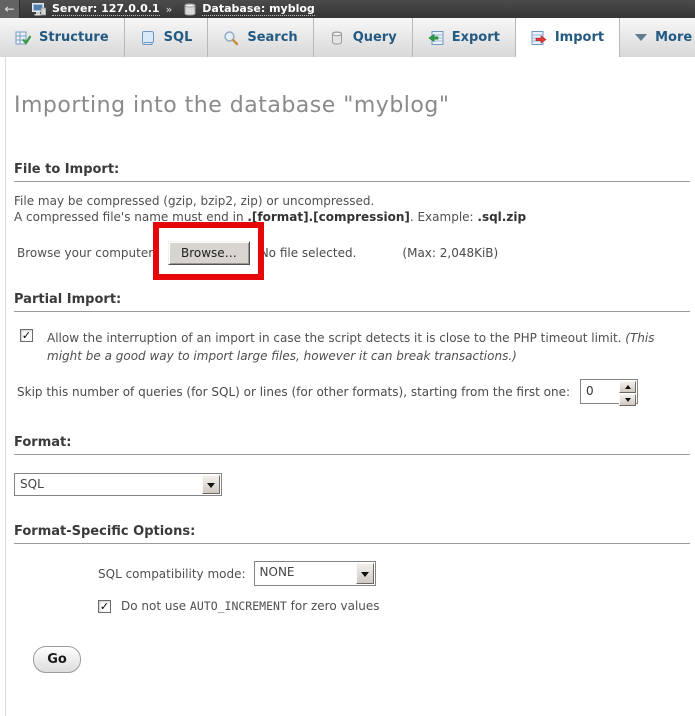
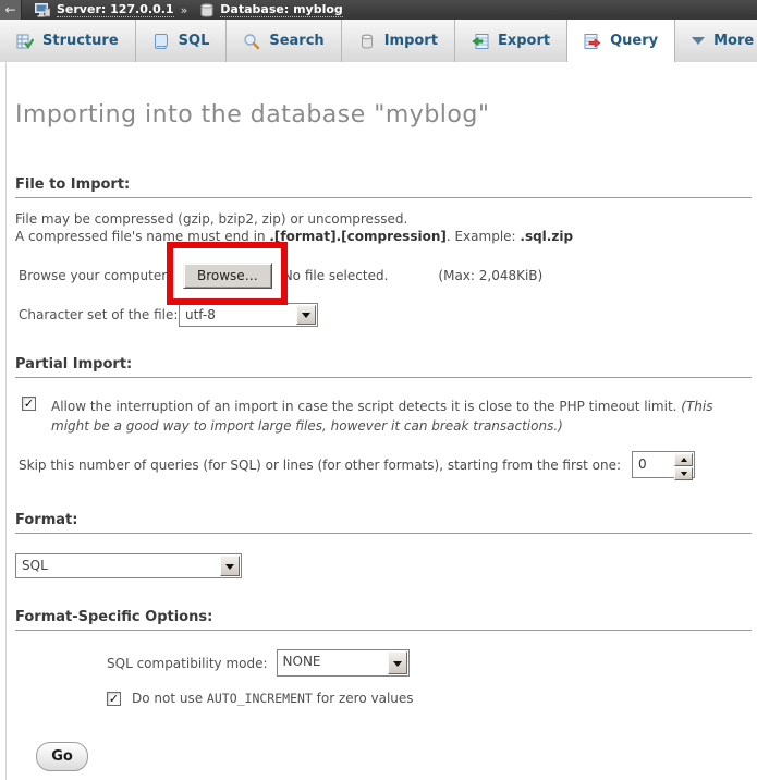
  ←
  Server: 127.0.0.1
  »
  Database: myblog
  Structure
  SQL
  Search
- Query
+ Import
  Export
- Import
+ Query
  More
  Importing into the database "myblog"
  File to Import:
  File may be compressed (gzip, bzip2, zip) or uncompressed.
  A compressed file's name must end in .[format].[compression]. Example: .sql.zip
  Browse your computer:
  Browse…
  No file selected.
  (Max: 2,048KiB)
+ Character set of the file:
+ utf-8
  Partial Import:
  ✓
  Allow the interruption of an import in case the script detects it is close to the PHP timeout limit. (This might be a good way to import large files, however it can break transactions.)
  Skip this number of queries (for SQL) or lines (for other formats), starting from the first one:
  0
  Format:
  SQL
  Format-Specific Options:
  SQL compatibility mode:
  NONE
  ✓
  Do not use AUTO_INCREMENT for zero values
  Go
